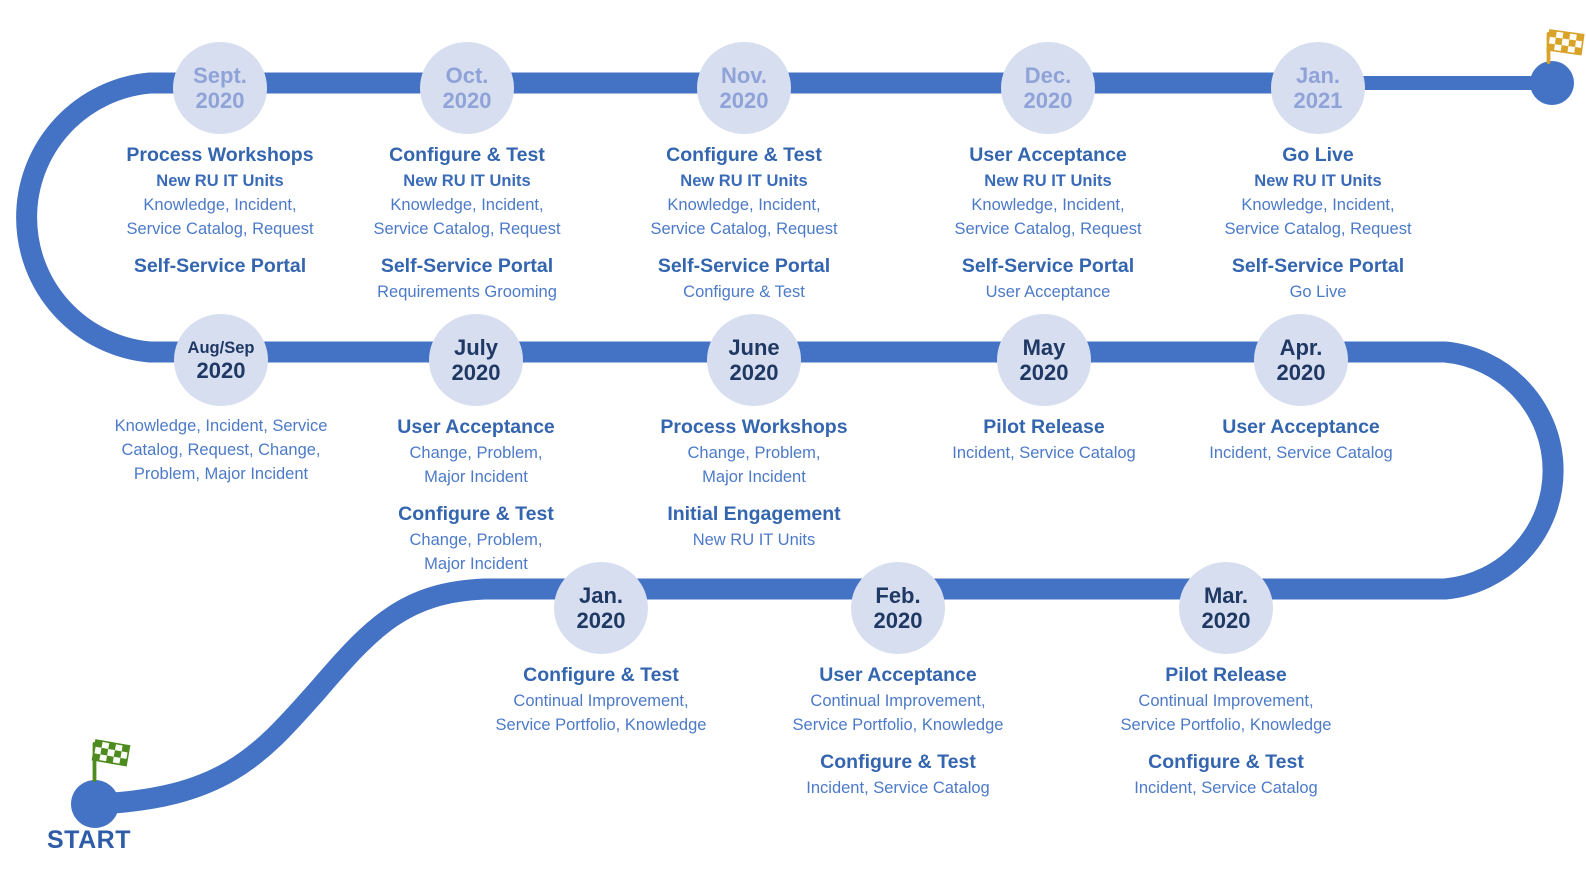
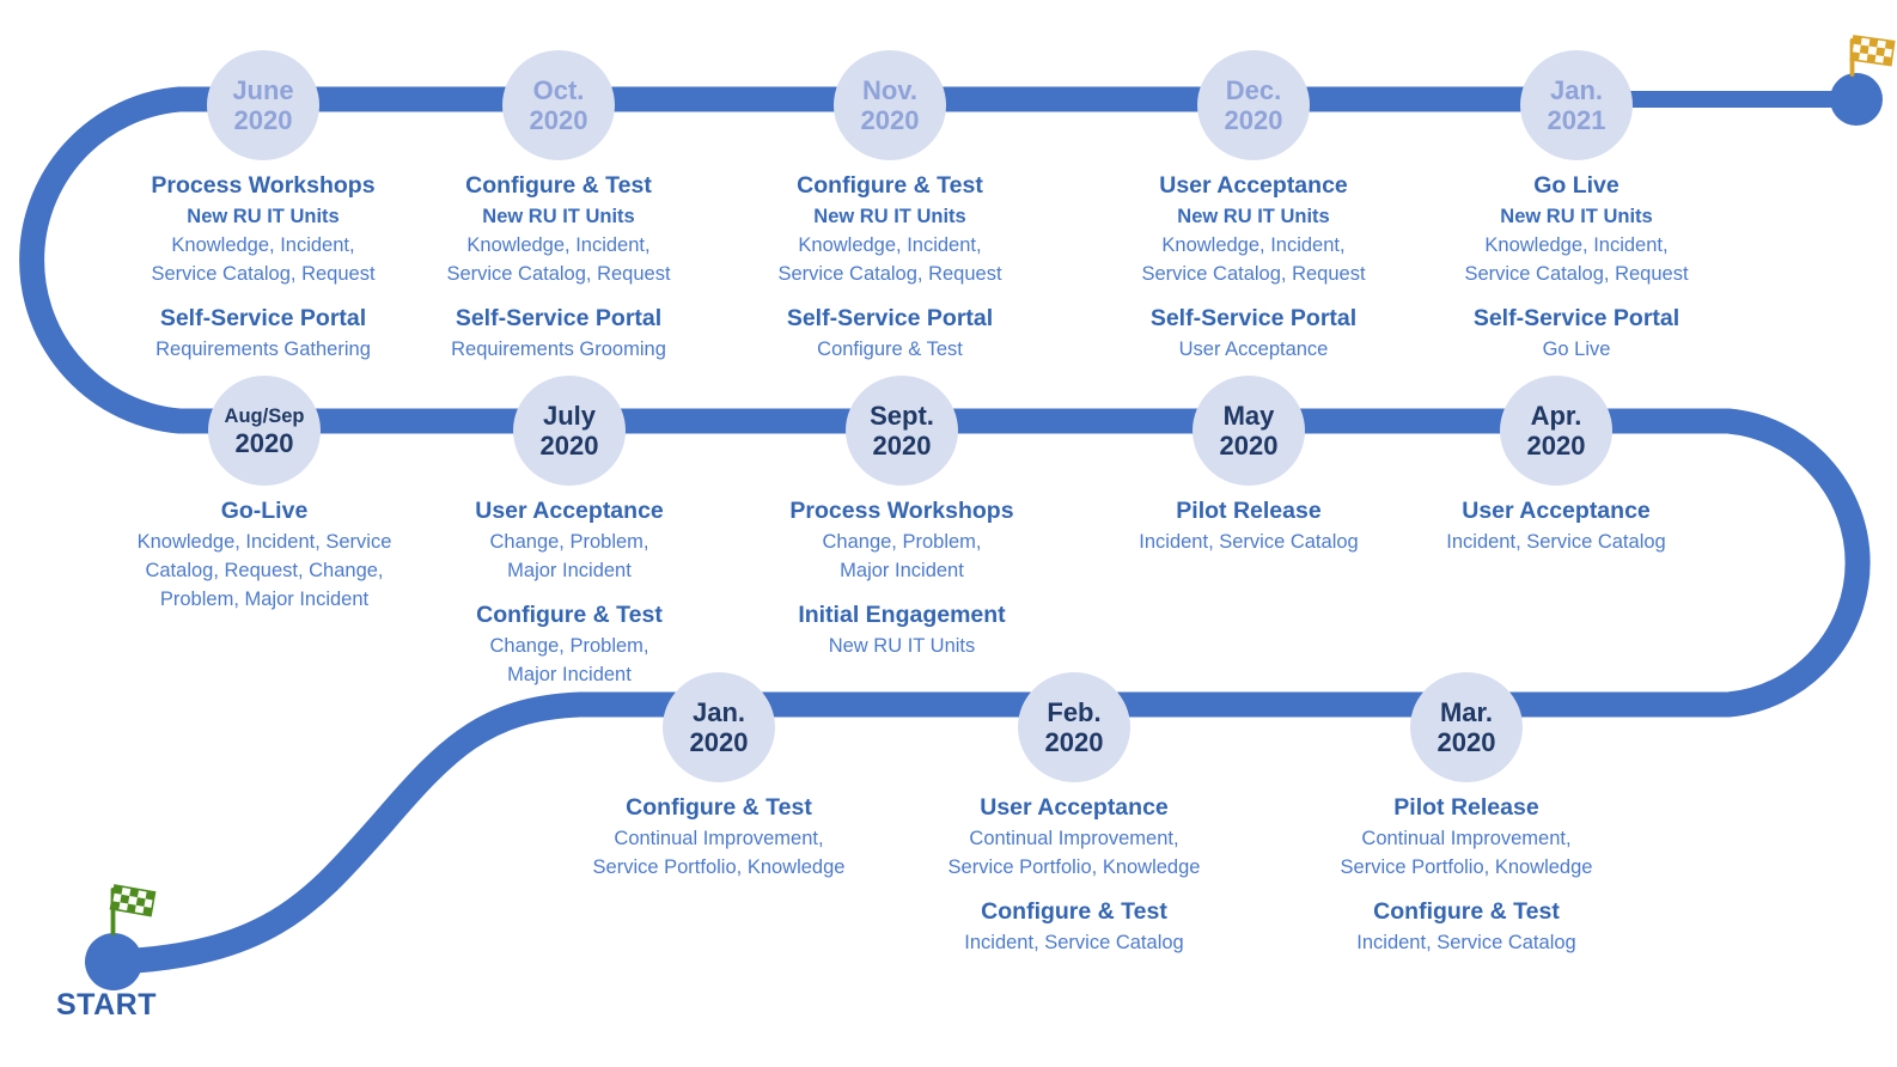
- Sept.
+ June
  2020
  Process Workshops
  New RU IT Units
  Knowledge, Incident,
  Service Catalog, Request
  Self-Service Portal
+ Requirements Gathering
  Oct.
  2020
  Configure & Test
  New RU IT Units
  Knowledge, Incident,
  Service Catalog, Request
  Self-Service Portal
  Requirements Grooming
  Nov.
  2020
  Configure & Test
  New RU IT Units
  Knowledge, Incident,
  Service Catalog, Request
  Self-Service Portal
  Configure & Test
  Dec.
  2020
  User Acceptance
  New RU IT Units
  Knowledge, Incident,
  Service Catalog, Request
  Self-Service Portal
  User Acceptance
  Jan.
  2021
  Go Live
  New RU IT Units
  Knowledge, Incident,
  Service Catalog, Request
  Self-Service Portal
  Go Live
  Aug/Sep
  2020
+ Go-Live
  Knowledge, Incident, Service
  Catalog, Request, Change,
  Problem, Major Incident
  July
  2020
  User Acceptance
  Change, Problem,
  Major Incident
  Configure & Test
  Change, Problem,
  Major Incident
- June
+ Sept.
  2020
  Process Workshops
  Change, Problem,
  Major Incident
  Initial Engagement
  New RU IT Units
  May
  2020
  Pilot Release
  Incident, Service Catalog
  Apr.
  2020
  User Acceptance
  Incident, Service Catalog
  Jan.
  2020
  Configure & Test
  Continual Improvement,
  Service Portfolio, Knowledge
  Feb.
  2020
  User Acceptance
  Continual Improvement,
  Service Portfolio, Knowledge
  Configure & Test
  Incident, Service Catalog
  Mar.
  2020
  Pilot Release
  Continual Improvement,
  Service Portfolio, Knowledge
  Configure & Test
  Incident, Service Catalog
  START
